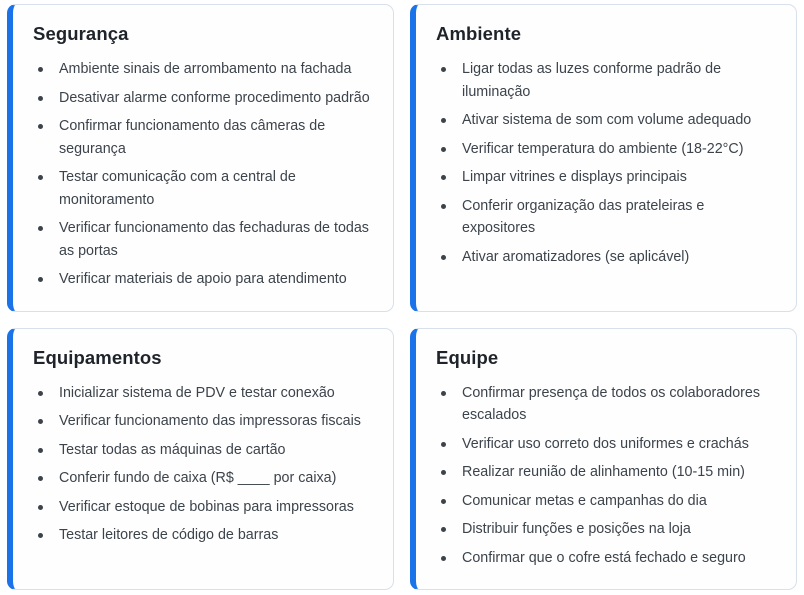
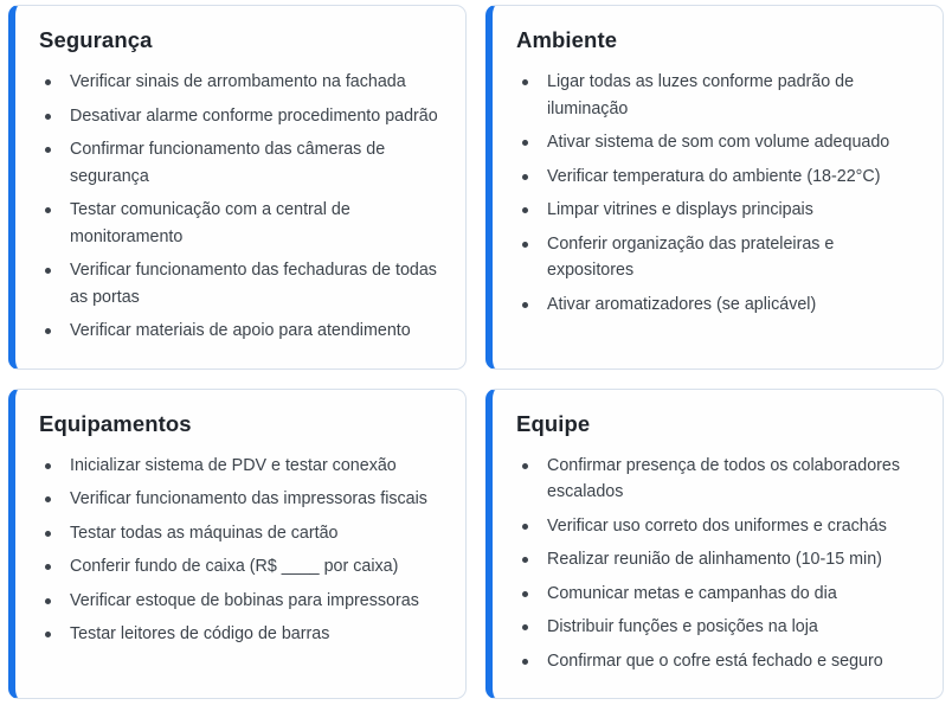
  Segurança
- Ambiente sinais de arrombamento na fachada
+ Verificar sinais de arrombamento na fachada
  Desativar alarme conforme procedimento padrão
  Confirmar funcionamento das câmeras de segurança
  Testar comunicação com a central de monitoramento
  Verificar funcionamento das fechaduras de todas as portas
  Verificar materiais de apoio para atendimento
  Ambiente
  Ligar todas as luzes conforme padrão de iluminação
  Ativar sistema de som com volume adequado
  Verificar temperatura do ambiente (18-22°C)
  Limpar vitrines e displays principais
  Conferir organização das prateleiras e expositores
  Ativar aromatizadores (se aplicável)
  Equipamentos
  Inicializar sistema de PDV e testar conexão
  Verificar funcionamento das impressoras fiscais
  Testar todas as máquinas de cartão
  Conferir fundo de caixa (R$ ____ por caixa)
  Verificar estoque de bobinas para impressoras
  Testar leitores de código de barras
  Equipe
  Confirmar presença de todos os colaboradores escalados
  Verificar uso correto dos uniformes e crachás
  Realizar reunião de alinhamento (10-15 min)
  Comunicar metas e campanhas do dia
  Distribuir funções e posições na loja
  Confirmar que o cofre está fechado e seguro
